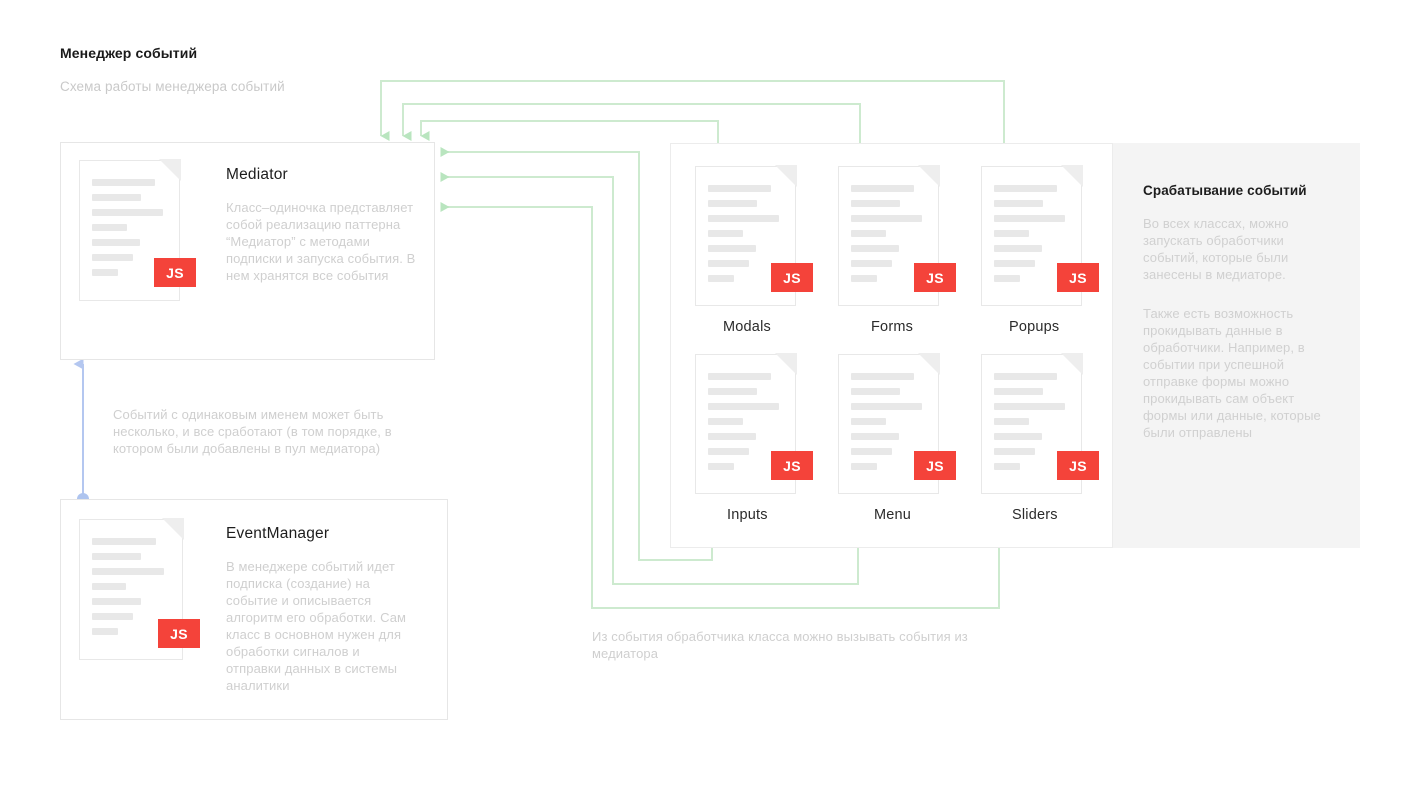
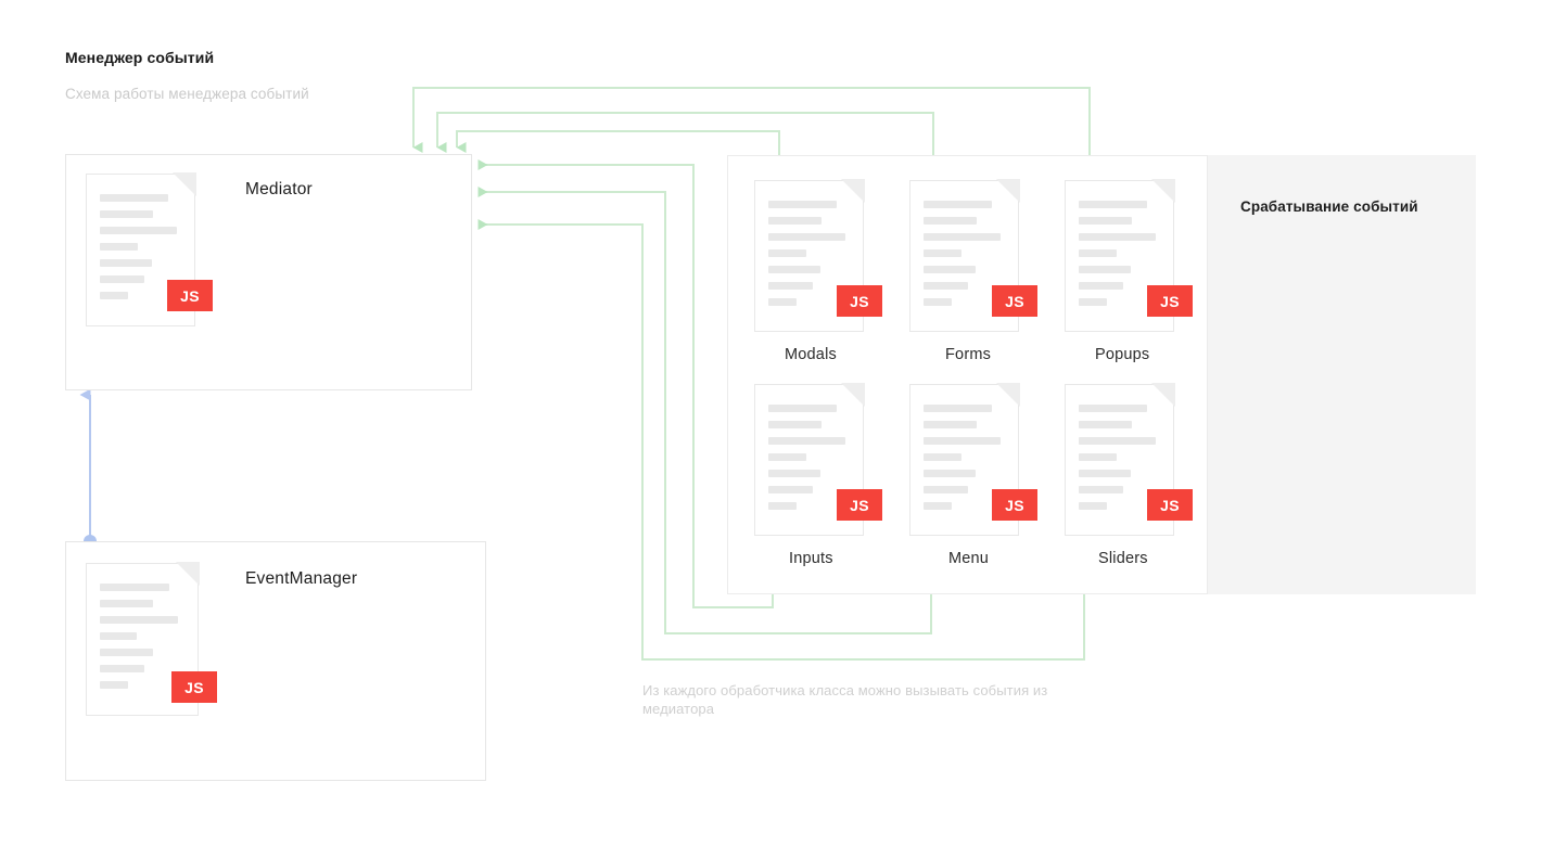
  Менеджер событий
  Схема работы менеджера событий
  JS
  Mediator
- Класс–одиночка представляет собой реализацию паттерна “Медиатор” с методами подписки и запуска события. В нем хранятся все события
- Событий с одинаковым именем может быть несколько, и все сработают (в том порядке, в котором были добавлены в пул медиатора)
  JS
  EventManager
- В менеджере событий идет подписка (создание) на событие и описывается алгоритм его обработки. Сам класс в основном нужен для обработки сигналов и отправки данных в системы аналитики
  JS
  Modals
  JS
  Forms
  JS
  Popups
  JS
  Inputs
  JS
  Menu
  JS
  Sliders
  Срабатывание событий
- Во всех классах, можно запускать обработчики событий, которые были занесены в медиаторе.
- Также есть возможность прокидывать данные в обработчики. Например, в событии при успешной отправке формы можно прокидывать сам объект формы или данные, которые были отправлены
- Из события обработчика класса можно вызывать события из медиатора
+ Из каждого обработчика класса можно вызывать события из медиатора
